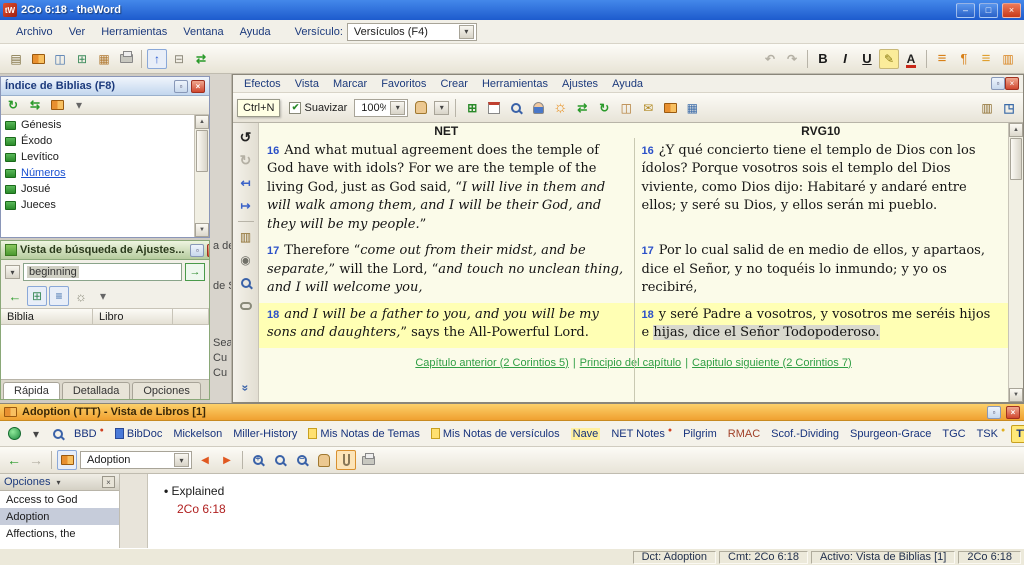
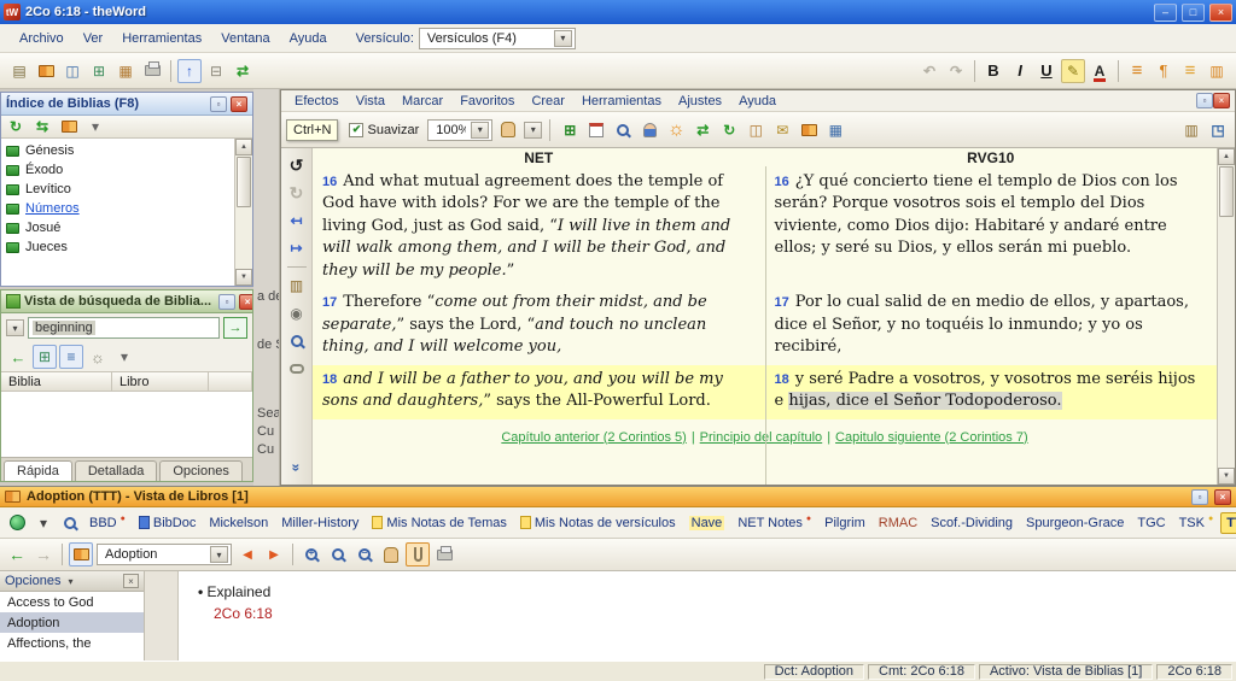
  tW
  2Co 6:18 - theWord
  –
  □
  ×
  Archivo
  Ver
  Herramientas
  Ventana
  Ayuda
  Versículo:
  Versículos (F4)
  ▤
  ◫
  ⊞
  ▦
  ↑
  ⊟
  ⇄
  ↶
  ↷
  B
  I
  U
  ✎
  ≡
  ¶
  ≡
  ▥
  Índice de Biblias (F8)
  ↻
  ⇆
  ▾
  Génesis
  Éxodo
  Levítico
  Números
  Josué
  Jueces
- Vista de búsqueda de Ajustes...
+ Vista de búsqueda de Biblia...
  beginning
  ←
  ⊞
  ≡
  ☼
  ▾
  Biblia
  Libro
  Rápida
  Detallada
  Opciones
  Sea
  Cu
  Cu
  Efectos
  Vista
  Marcar
  Favoritos
  Crear
  Herramientas
  Ajustes
  Ayuda
  Ctrl+N
  ✔
  Suavizar
  100%
  ⊞
  ☼
  ⇄
  ↻
  ◫
  ✉
  ▦
  ▥
  ◳
  ↺
  ↻
  ↤
  ↦
  ▥
  ◉
  NET
  RVG10
  16 And what mutual agreement does the temple of God have with idols? For we are the temple of the living God, just as God said, “I will live in them and will walk among them, and I will be their God, and they will be my people.”
- 16 ¿Y qué concierto tiene el templo de Dios con los ídolos? Porque vosotros sois el templo del Dios viviente, como Dios dijo: Habitaré y andaré entre ellos; y seré su Dios, y ellos serán mi pueblo.
+ 16 ¿Y qué concierto tiene el templo de Dios con los serán? Porque vosotros sois el templo del Dios viviente, como Dios dijo: Habitaré y andaré entre ellos; y seré su Dios, y ellos serán mi pueblo.
- 17 Therefore “come out from their midst, and be separate,” will the Lord, “and touch no unclean thing, and I will welcome you,
+ 17 Therefore “come out from their midst, and be separate,” says the Lord, “and touch no unclean thing, and I will welcome you,
  17 Por lo cual salid de en medio de ellos, y apartaos, dice el Señor, y no toquéis lo inmundo; y yo os recibiré,
  18 and I will be a father to you, and you will be my sons and daughters,” says the All-Powerful Lord.
  18 y seré Padre a vosotros, y vosotros me seréis hijos e hijas, dice el Señor Todopoderoso.
  Capítulo anterior (2 Corintios 5) | Principio dl capítulo | Capitulo siguiente (2 Corintios 7)
  Adoption (TTT) - Vista de Libros [1]
  ▾
  BBD
  BibDoc
  Mickelson
  Miller-History
  Mis Notas de Temas
  Mis Notas de versículos
  Nave
  NET Notes
  Pilgrim
  RMAC
  Scof.-Dividing
  Spurgeon-Grace
  TGC
  TSK
  ←
  →
  Adoption
  ◀
  ▶
  +
  −
  Opciones
  Access to God
  Adoption
  Affections, the
  Explained
  2Co 6:18
  Dct: Adoption
  Cmt: 2Co 6:18
  Activo: Vista de Biblias [1]
  2Co 6:18
